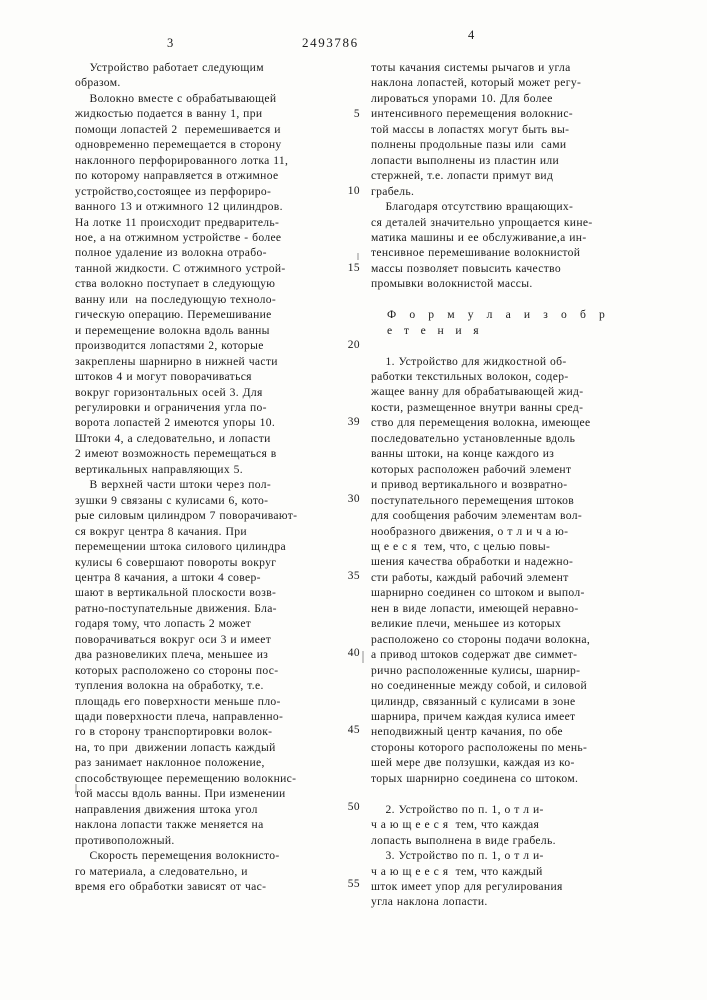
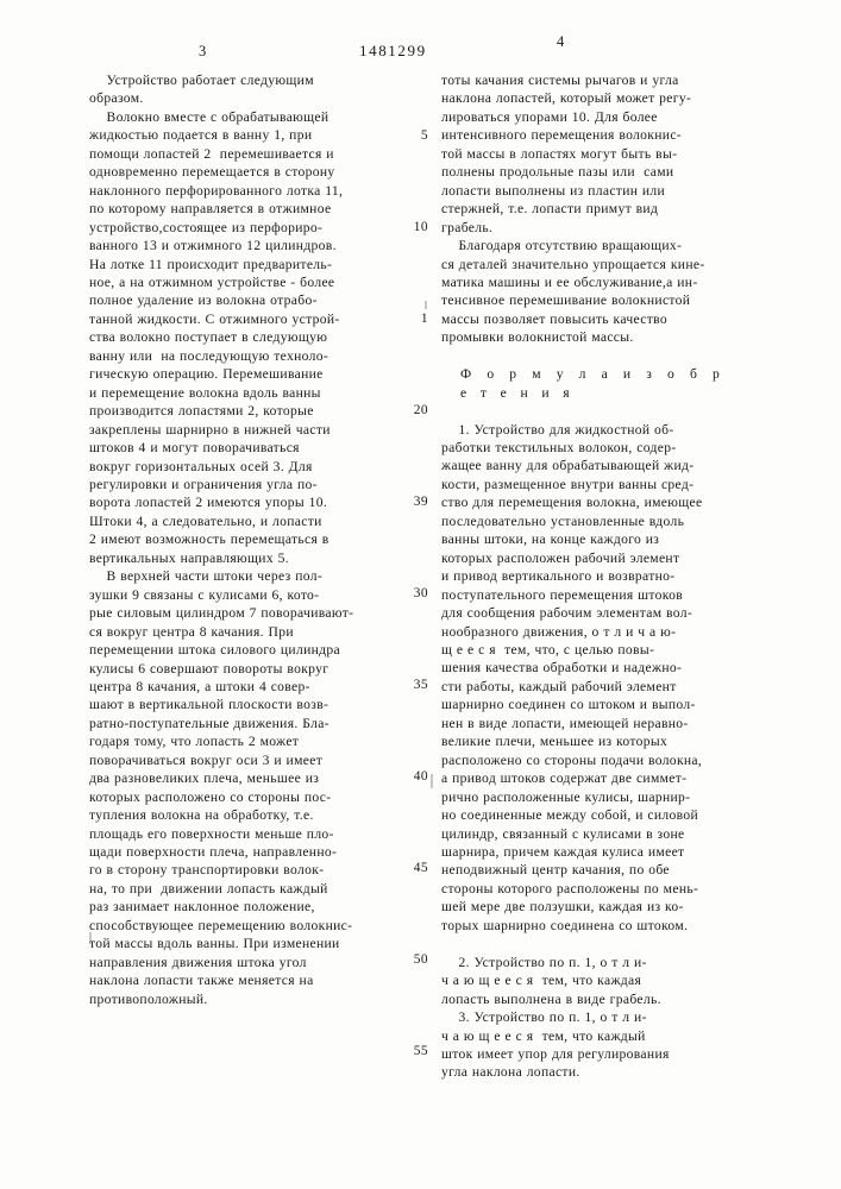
  3
- 2493786
+ 1481299
  4
  Устройство работает следующим
  образом.
  Волокно вместе с обрабатывающей
  жидкостью подается в ванну 1, при
  помощи лопастей 2 перемешивается и
  одновременно перемещается в сторону
  наклонного перфорированного лотка 11,
  по которому направляется в отжимное
  устройство,состоящее из перфориро-
  ванного 13 и отжимного 12 цилиндров.
  На лотке 11 происходит предваритель-
  ное, а на отжимном устройстве - более
  полное удаление из волокна отрабо-
  танной жидкости. С отжимного устрой-
  ства волокно поступает в следующую
  ванну или на последующую техноло-
  гическую операцию. Перемешивание
  и перемещение волокна вдоль ванны
  производится лопастями 2, которые
  закреплены шарнирно в нижней части
  штоков 4 и могут поворачиваться
  вокруг горизонтальных осей 3. Для
  регулировки и ограничения угла по-
  ворота лопастей 2 имеются упоры 10.
  Штоки 4, а следовательно, и лопасти
  2 имеют возможность перемещаться в
  вертикальных направляющих 5.
  В верхней части штоки через пол-
  зушки 9 связаны с кулисами 6, кото-
  рые силовым цилиндром 7 поворачивают-
  ся вокруг центра 8 качания. При
  перемещении штока силового цилиндра
  кулисы 6 совершают повороты вокруг
  центра 8 качания, а штоки 4 совер-
  шают в вертикальной плоскости возв-
  ратно-поступательные движения. Бла-
  годаря тому, что лопасть 2 может
  поворачиваться вокруг оси 3 и имеет
  два разновеликих плеча, меньшее из
  которых расположено со стороны пос-
  тупления волокна на обработку, т.е.
  площадь его поверхности меньше пло-
  щади поверхности плеча, направленно-
  го в сторону транспортировки волок-
  на, то при движении лопасть каждый
  раз занимает наклонное положение,
  способствующее перемещению волокнис-
  той массы вдоль ванны. При изменении
  направления движения штока угол
  наклона лопасти также меняется на
  противоположный.
- Скорость перемещения волокнисто-
- го материала, а следовательно, и
- время его обработки зависят от час-
  тоты качания системы рычагов и угла
  наклона лопастей, который может регу-
  лироваться упорами 10. Для более
  интенсивного перемещения волокнис-
  той массы в лопастях могут быть вы-
  полнены продольные пазы или сами
  лопасти выполнены из пластин или
  стержней, т.е. лопасти примут вид
  грабель.
  Благодаря отсутствию вращающих-
  ся деталей значительно упрощается кине-
  матика машины и ее обслуживание,а ин-
  тенсивное перемешивание волокнистой
  массы позволяет повысить качество
  промывки волокнистой массы.
  Ф о р м у л а и з о б р е т е н и я
  1. Устройство для жидкостной об-
  работки текстильных волокон, содер-
  жащее ванну для обрабатывающей жид-
  кости, размещенное внутри ванны сред-
  ство для перемещения волокна, имеющее
  последовательно установленные вдоль
  ванны штоки, на конце каждого из
  которых расположен рабочий элемент
  и привод вертикального и возвратно-
  поступательного перемещения штоков
  для сообщения рабочим элементам вол-
  нообразного движения, о т л и ч а ю-
  щ е е с я тем, что, с целью повы-
  шения качества обработки и надежно-
  сти работы, каждый рабочий элемент
  шарнирно соединен со штоком и выпол-
  нен в виде лопасти, имеющей неравно-
  великие плечи, меньшее из которых
  расположено со стороны подачи волокна,
  а привод штоков содержат две симмет-
  рично расположенные кулисы, шарнир-
  но соединенные между собой, и силовой
  цилиндр, связанный с кулисами в зоне
  шарнира, причем каждая кулиса имеет
  неподвижный центр качания, по обе
  стороны которого расположены по мень-
  шей мере две ползушки, каждая из ко-
  торых шарнирно соединена со штоком.
  2. Устройство по п. 1, о т л и-
  ч а ю щ е е с я тем, что каждая
  лопасть выполнена в виде грабель.
  3. Устройство по п. 1, о т л и-
  ч а ю щ е е с я тем, что каждый
  шток имеет упор для регулирования
  угла наклона лопасти.
  5
  10
- 15
+ 1
  20
  39
  30
  35
  40
  45
  50
  55
